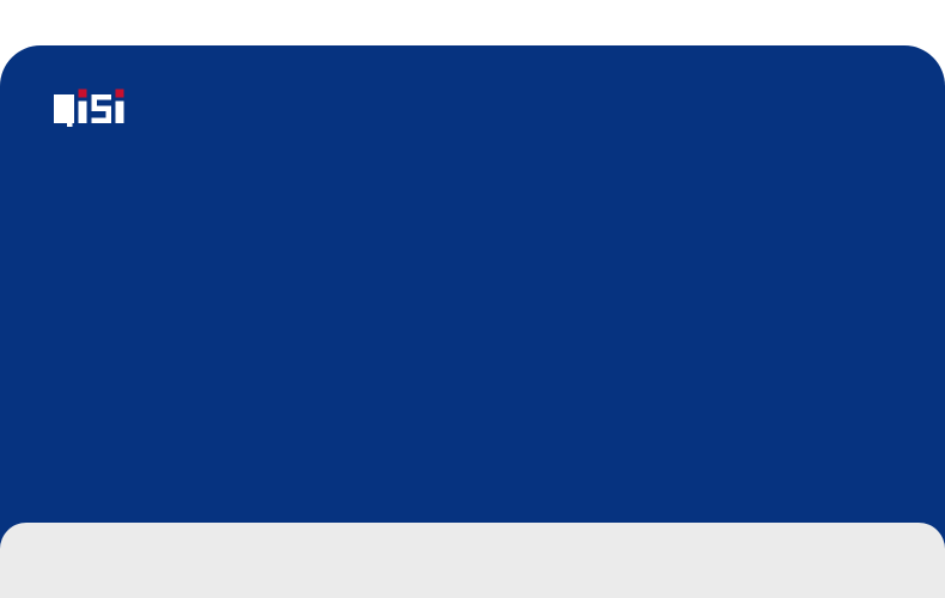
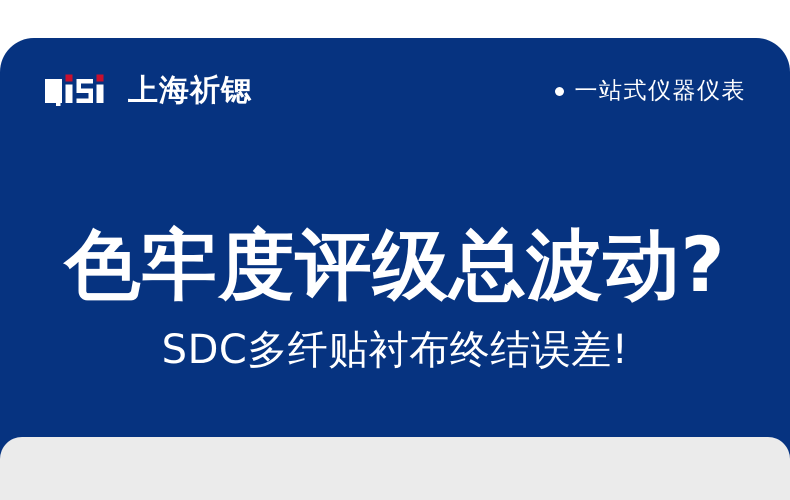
+ 上海祈锶
+ 一站式仪器仪表
+ 色牢度评级总波动?
+ SDC多纤贴衬布终结误差!
